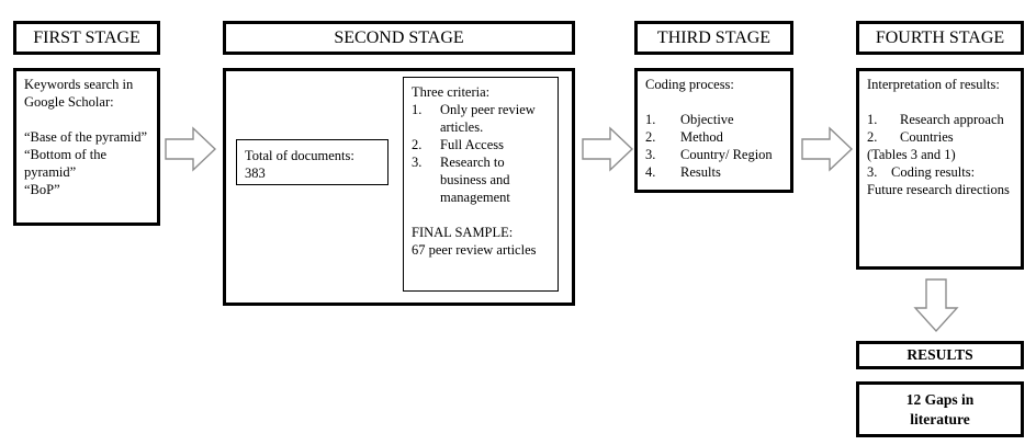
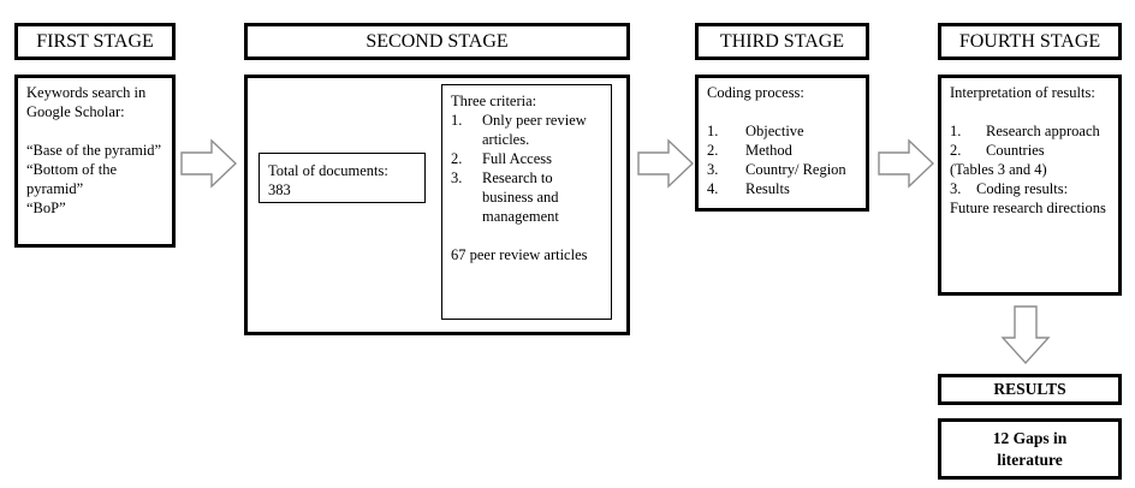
  FIRST STAGE
  Keywords search in Google Scholar:
  “Base of the pyramid”
  “Bottom of the pyramid”
  “BoP”
  SECOND STAGE
  Total of documents:
  383
  Three criteria:
  1.
  Only peer review articles.
  2.
  Full Access
  3.
  Research to business and management
- FINAL SAMPLE:
  67 peer review articles
  THIRD STAGE
  Coding process:
  1.
  Objective
  2.
  Method
  3.
  Country/ Region
  4.
  Results
  FOURTH STAGE
  Interpretation of results:
  1.
  Research approach
  2.
  Countries
- (Tables 3 and 1)
+ (Tables 3 and 4)
  3.
  Coding results:
  Future research directions
  RESULTS
  12 Gaps in literature
